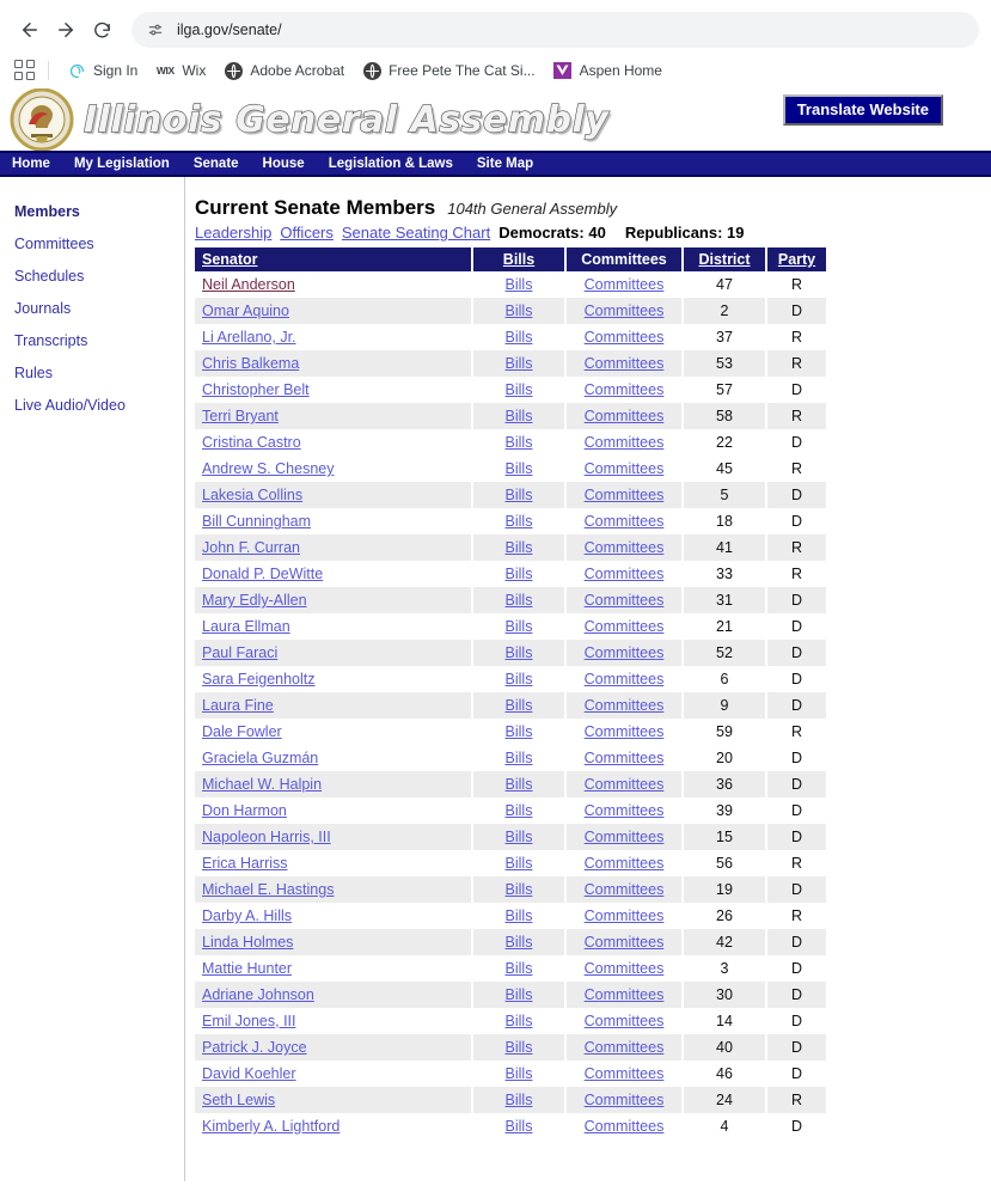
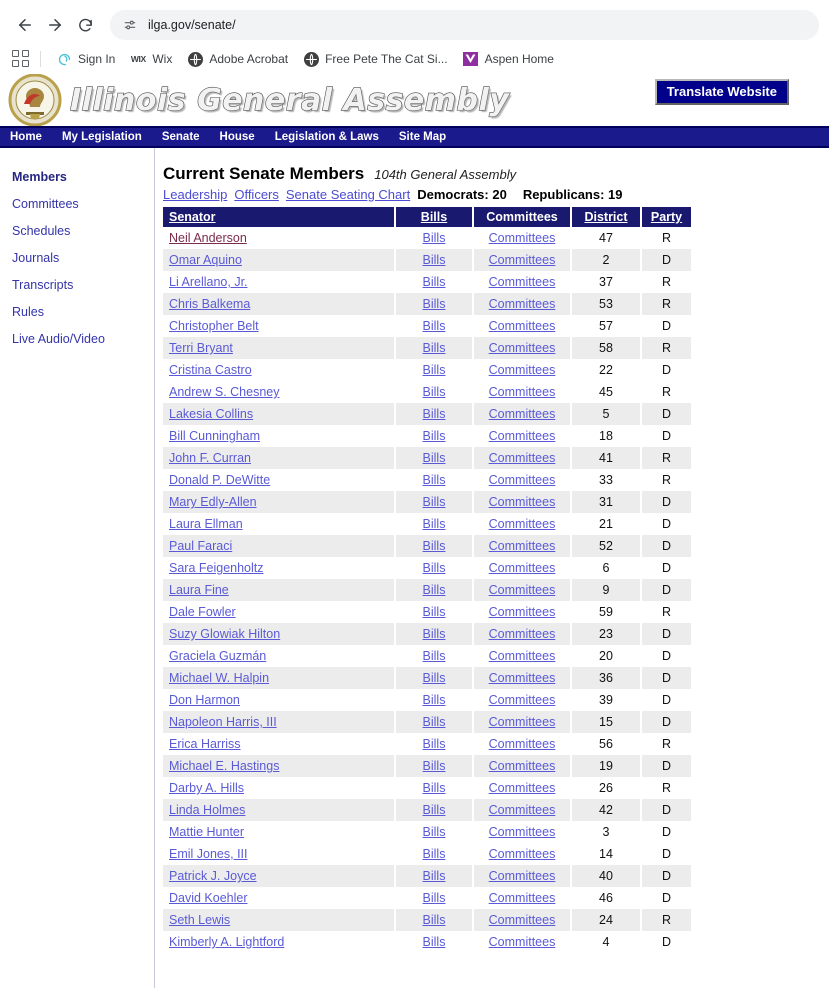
  ilga.gov/senate/
  Sign In
  WIX
  Wix
  Adobe Acrobat
  Free Pete The Cat Si...
  Aspen Home
  Illinois General Assembly
  Translate Website
  Home
  My Legislation
  Senate
  House
  Legislation & Laws
  Site Map
  Members
  Committees
  Schedules
  Journals
  Transcripts
  Rules
  Live Audio/Video
  Current Senate Members
  104th General Assembly
  Leadership
  Officers
  Senate Seating Chart
- Democrats: 40
+ Democrats: 20
  Republicans: 19
  Senator	Bills	Committees	District	Party
  Neil Anderson	Bills	Committees	47	R
  Omar Aquino	Bills	Committees	2	D
  Li Arellano, Jr.	Bills	Committees	37	R
  Chris Balkema	Bills	Committees	53	R
  Christopher Belt	Bills	Committees	57	D
  Terri Bryant	Bills	Committees	58	R
  Cristina Castro	Bills	Committees	22	D
  Andrew S. Chesney	Bills	Committees	45	R
  Lakesia Collins	Bills	Committees	5	D
  Bill Cunningham	Bills	Committees	18	D
  John F. Curran	Bills	Committees	41	R
  Donald P. DeWitte	Bills	Committees	33	R
  Mary Edly-Allen	Bills	Committees	31	D
  Laura Ellman	Bills	Committees	21	D
  Paul Faraci	Bills	Committees	52	D
  Sara Feigenholtz	Bills	Committees	6	D
  Laura Fine	Bills	Committees	9	D
  Dale Fowler	Bills	Committees	59	R
+ Suzy Glowiak Hilton	Bills	Committees	23	D
  Graciela Guzmán	Bills	Committees	20	D
  Michael W. Halpin	Bills	Committees	36	D
  Don Harmon	Bills	Committees	39	D
  Napoleon Harris, III	Bills	Committees	15	D
  Erica Harriss	Bills	Committees	56	R
  Michael E. Hastings	Bills	Committees	19	D
  Darby A. Hills	Bills	Committees	26	R
  Linda Holmes	Bills	Committees	42	D
  Mattie Hunter	Bills	Committees	3	D
- Adriane Johnson	Bills	Committees	30	D
  Emil Jones, III	Bills	Committees	14	D
  Patrick J. Joyce	Bills	Committees	40	D
  David Koehler	Bills	Committees	46	D
  Seth Lewis	Bills	Committees	24	R
  Kimberly A. Lightford	Bills	Committees	4	D
